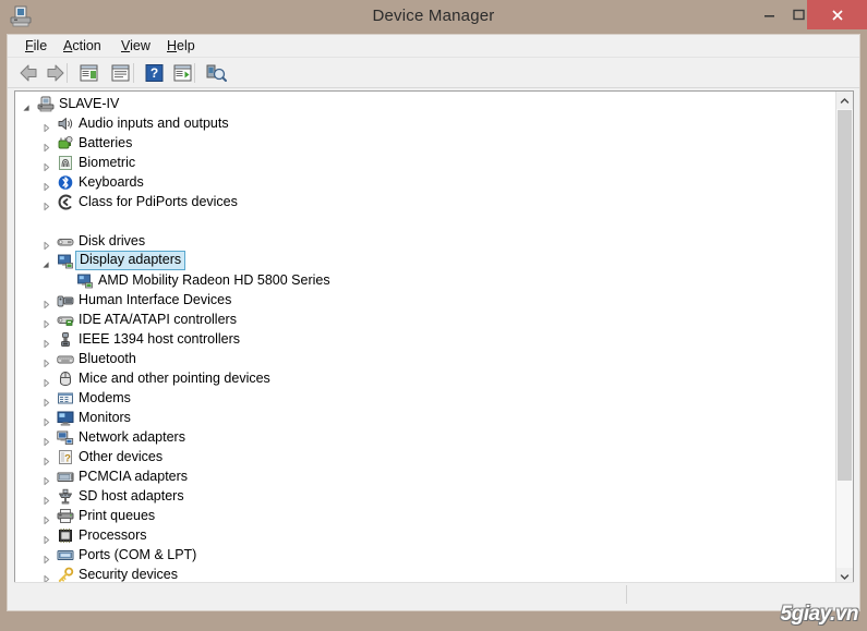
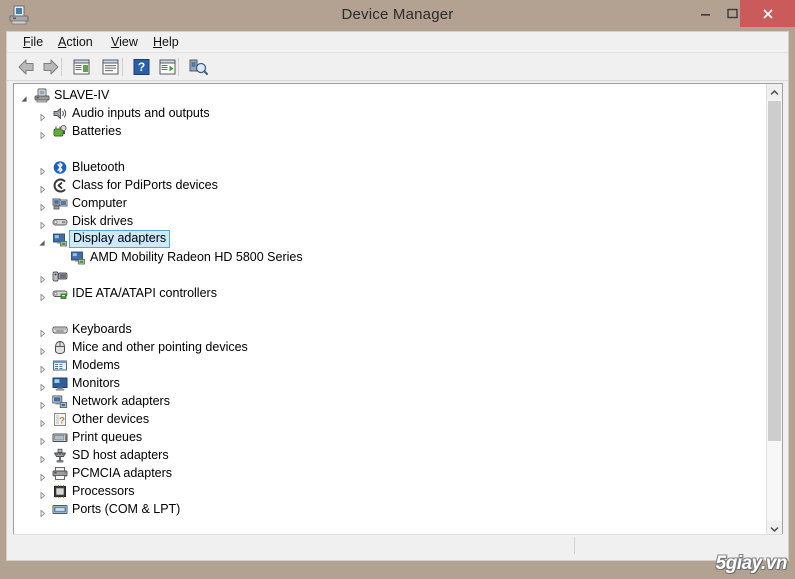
  Device Manager
  File
  Action
  View
  Help
  ?
  SLAVE-IV
  Audio inputs and outputs
  Batteries
- Biometric
- Keyboards
+ Bluetooth
  Class for PdiPorts devices
+ Computer
  Disk drives
  Display adapters
  AMD Mobility Radeon HD 5800 Series
- Human Interface Devices
  IDE ATA/ATAPI controllers
- IEEE 1394 host controllers
- Bluetooth
+ Keyboards
  Mice and other pointing devices
  Modems
  Monitors
  Network adapters
  ?
  Other devices
- PCMCIA adapters
+ Print queues
  SD host adapters
- Print queues
+ PCMCIA adapters
  Processors
  Ports (COM & LPT)
- Security devices
  5giay.vn
